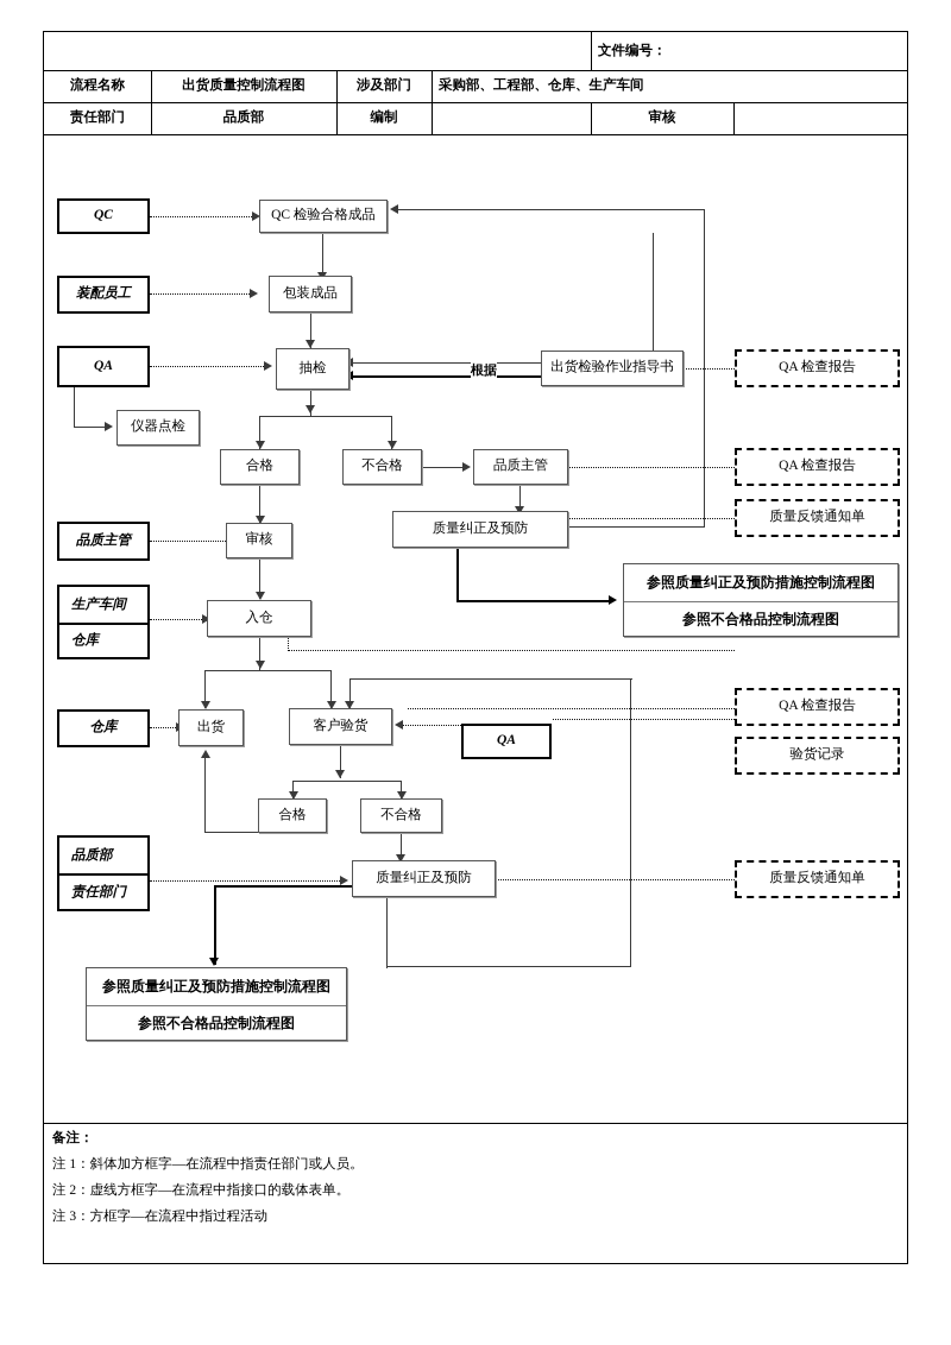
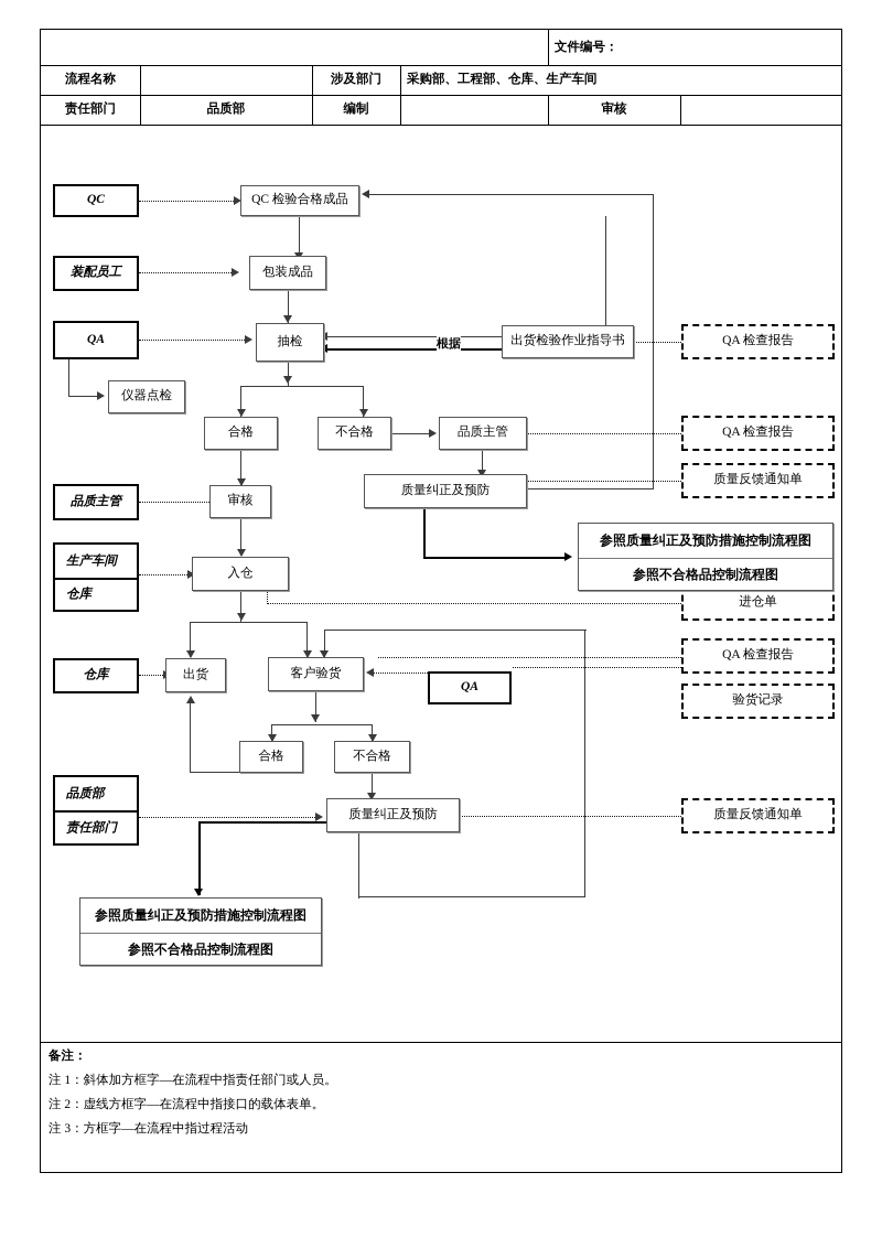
  文件编号：
  流程名称
- 出货质量控制流程图
  涉及部门
  采购部、工程部、仓库、生产车间
  责任部门
  品质部
  编制
  审核
  根据
  QC
  装配员工
  QA
  品质主管
  生产车间
  仓库
  仓库
  QA
  品质部
  责任部门
  QC 检验合格成品
  包装成品
  抽检
  仪器点检
  合格
  不合格
  品质主管
  质量纠正及预防
  审核
  出货检验作业指导书
  入仓
  出货
  客户验货
  合格
  不合格
  质量纠正及预防
  QA 检查报告
  QA 检查报告
  质量反馈通知单
+ 进仓单
  QA 检查报告
  验货记录
  质量反馈通知单
  参照质量纠正及预防措施控制流程图
  参照不合格品控制流程图
  参照质量纠正及预防措施控制流程图
  参照不合格品控制流程图
  备注：
  注 1：斜体加方框字—在流程中指责任部门或人员。
  注 2：虚线方框字—在流程中指接口的载体表单。
  注 3：方框字—在流程中指过程活动
